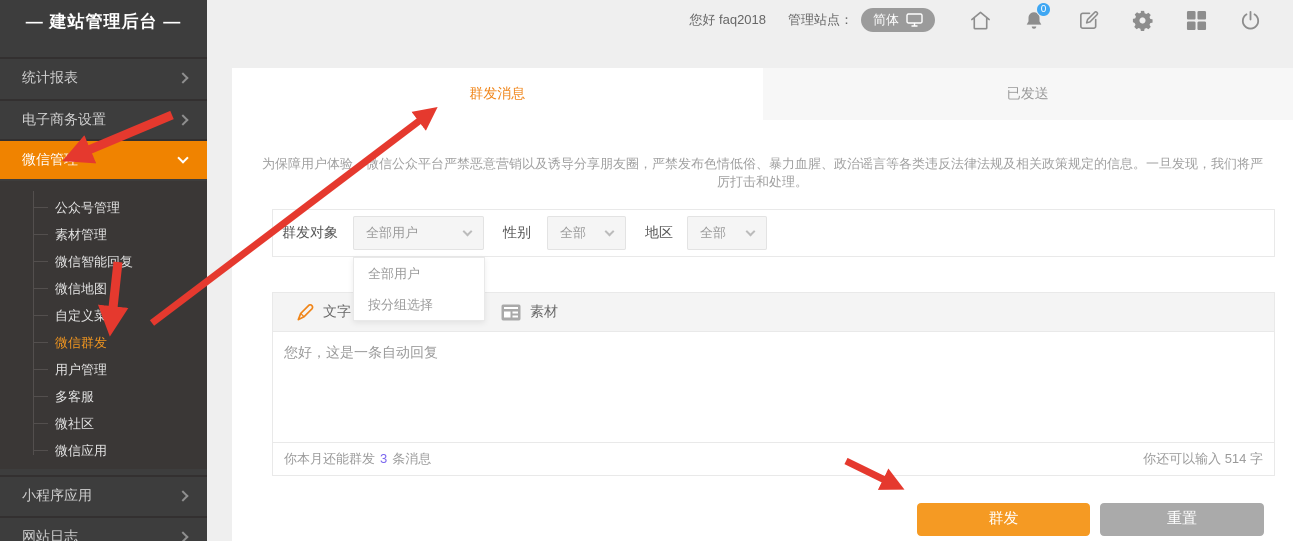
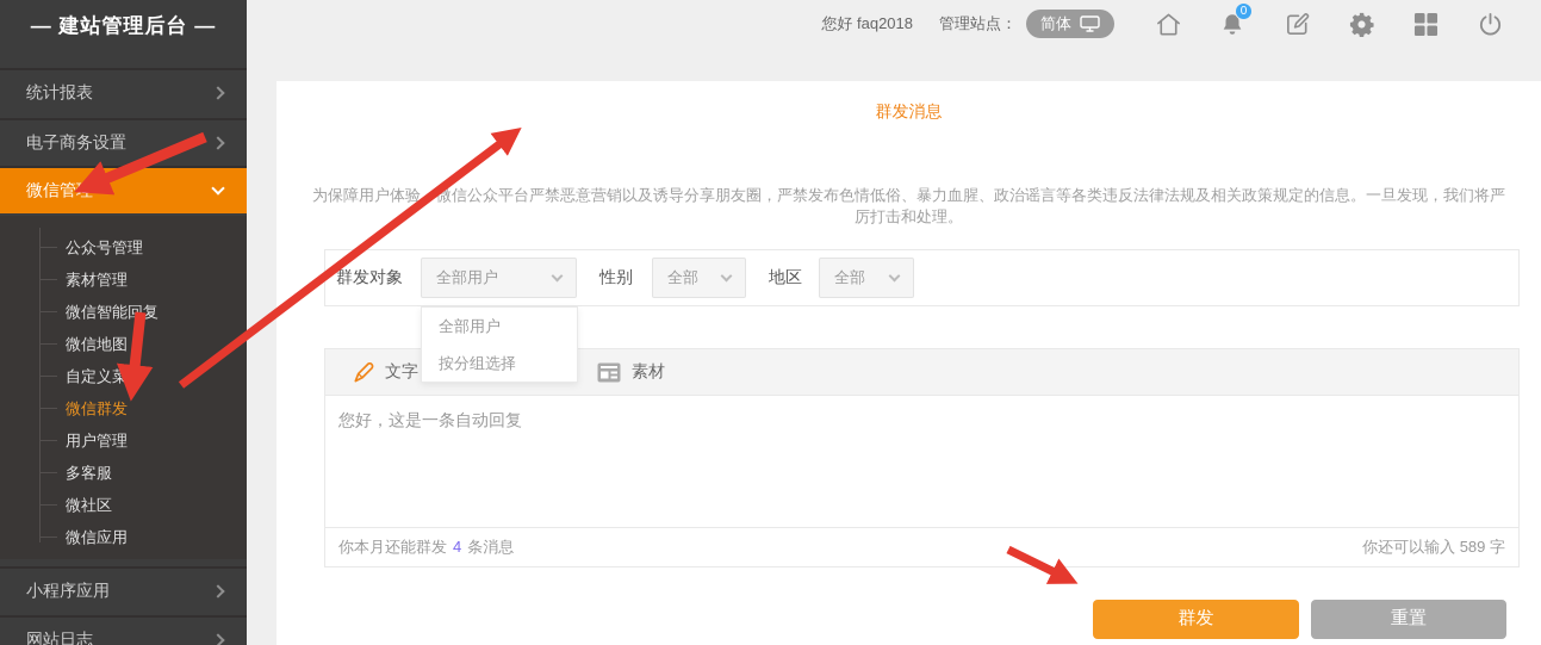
  — 建站管理后台 —
  统计报表
  电子商务设置
  微信管理
  公众号管理
  素材管理
  微信智能回复
  微信地图
  自定义菜
  微信群发
  用户管理
  多客服
  微社区
  微信应用
  小程序应用
  网站日志
  您好 faq2018
  管理站点：
  简体
  0
  群发消息
- 已发送
  为保障用户体验微信公众平台严禁恶意营销以及诱导分享朋友圈，严禁发布色情低俗、暴力血腥、政治谣言等各类违反法律法规及相关政策规定的信息。一旦发现，我们将严厉打击和处理。
  群发对象
  全部用户
  性别
  全部
  地区
  全部
  全部用户
  按分组选择
  文字
  素材
  您好，这是一条自动回复
- 你本月还能群发 3 条消息
+ 你本月还能群发 4 条消息
- 你还可以输入 514 字
+ 你还可以输入 589 字
  群发
  重置
